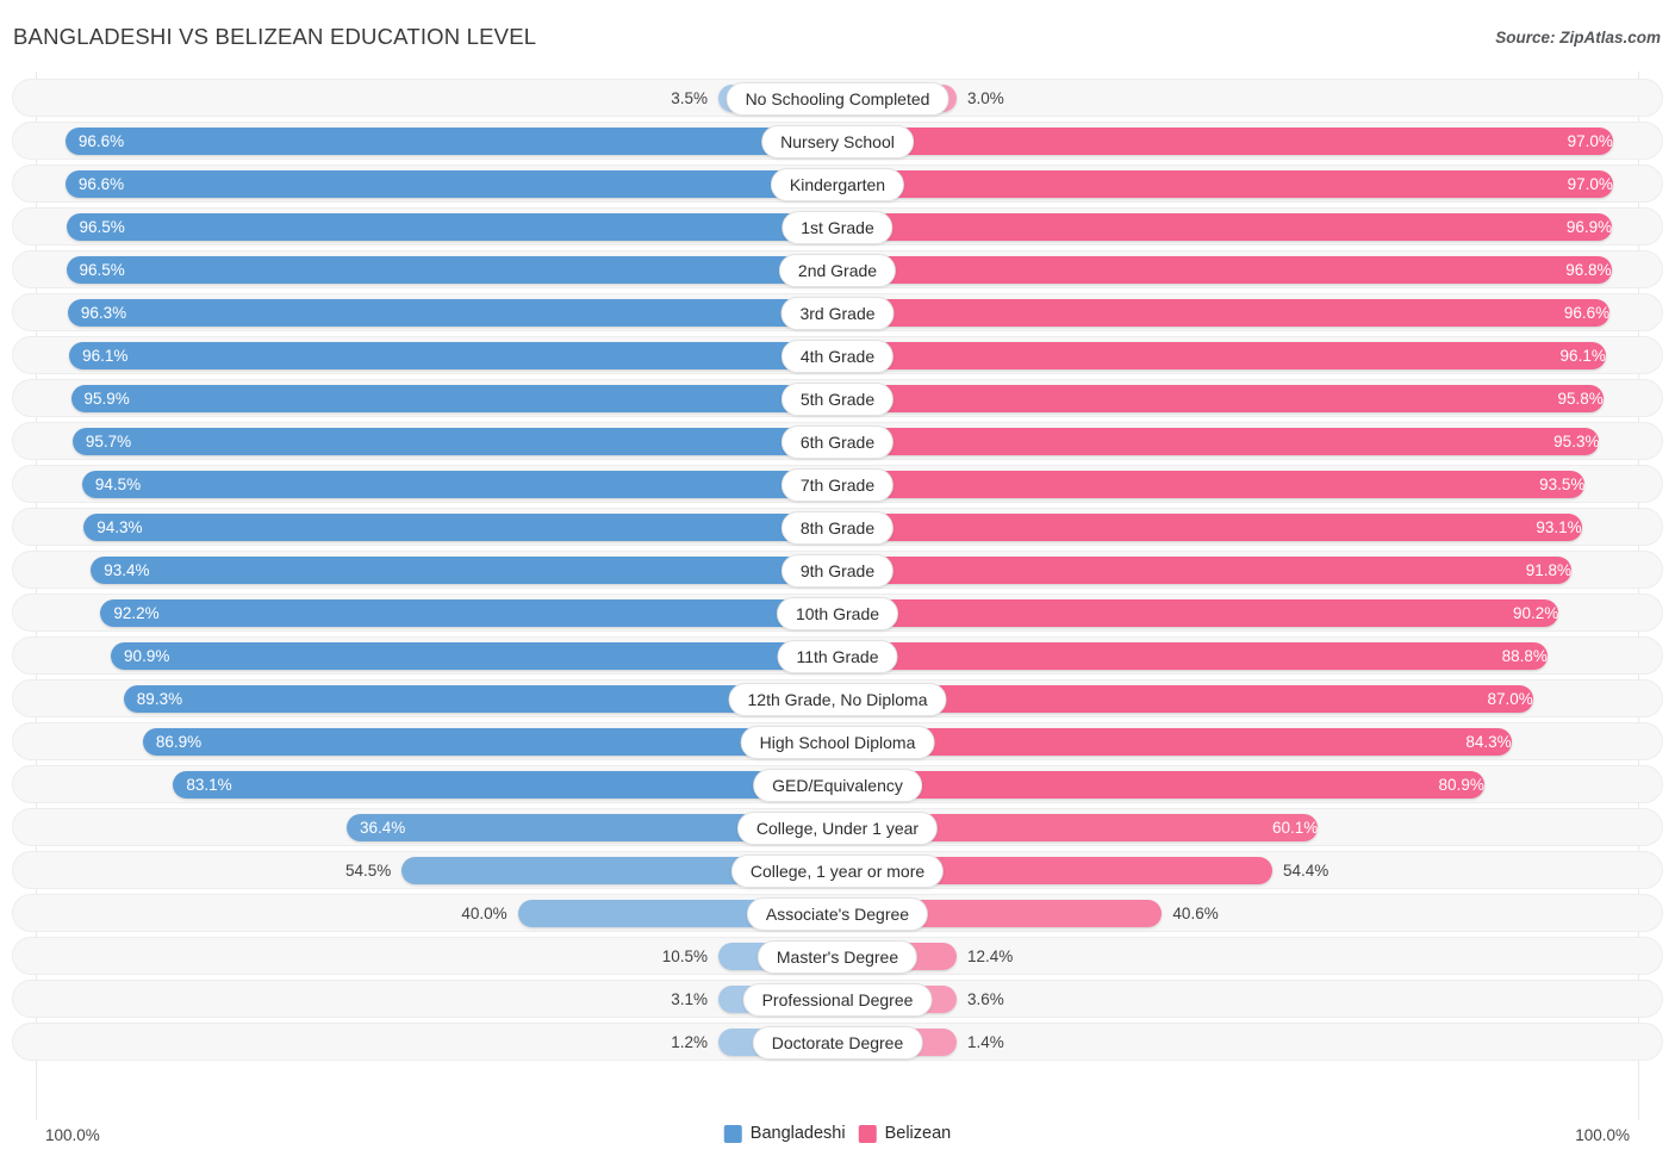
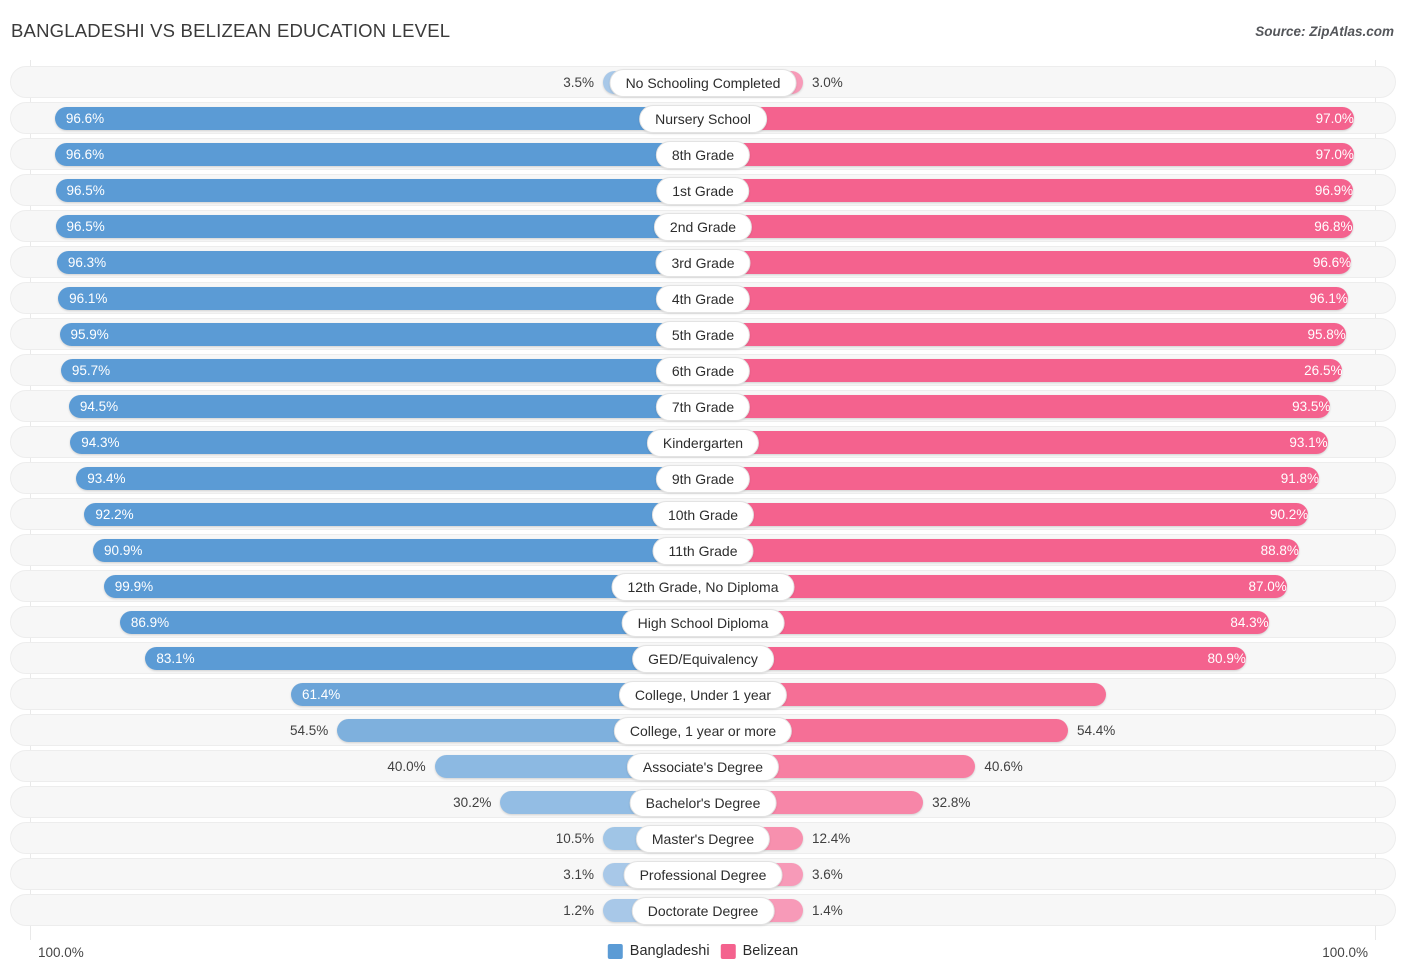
  BANGLADESHI VS BELIZEAN EDUCATION LEVEL
  Source: ZipAtlas.com
  3.5%
  3.0%
  No Schooling Completed
  96.6%
  97.0%
  Nursery School
  96.6%
  97.0%
- Kindergarten
+ 8th Grade
  96.5%
  96.9%
  1st Grade
  96.5%
  96.8%
  2nd Grade
  96.3%
  96.6%
  3rd Grade
  96.1%
  96.1%
  4th Grade
  95.9%
  95.8%
  5th Grade
  95.7%
- 95.3%
+ 26.5%
  6th Grade
  94.5%
  93.5%
  7th Grade
  94.3%
  93.1%
- 8th Grade
+ Kindergarten
  93.4%
  91.8%
  9th Grade
  92.2%
  90.2%
  10th Grade
  90.9%
  88.8%
  11th Grade
- 89.3%
+ 99.9%
  87.0%
  12th Grade, No Diploma
  86.9%
  84.3%
  High School Diploma
  83.1%
  80.9%
  GED/Equivalency
- 36.4%
+ 61.4%
- 60.1%
  College, Under 1 year
  54.5%
  54.4%
  College, 1 year or more
  40.0%
  40.6%
  Associate's Degree
+ 30.2%
+ 32.8%
+ Bachelor's Degree
  10.5%
  12.4%
  Master's Degree
  3.1%
  3.6%
  Professional Degree
  1.2%
  1.4%
  Doctorate Degree
  100.0%
  Bangladeshi
  Belizean
  100.0%
